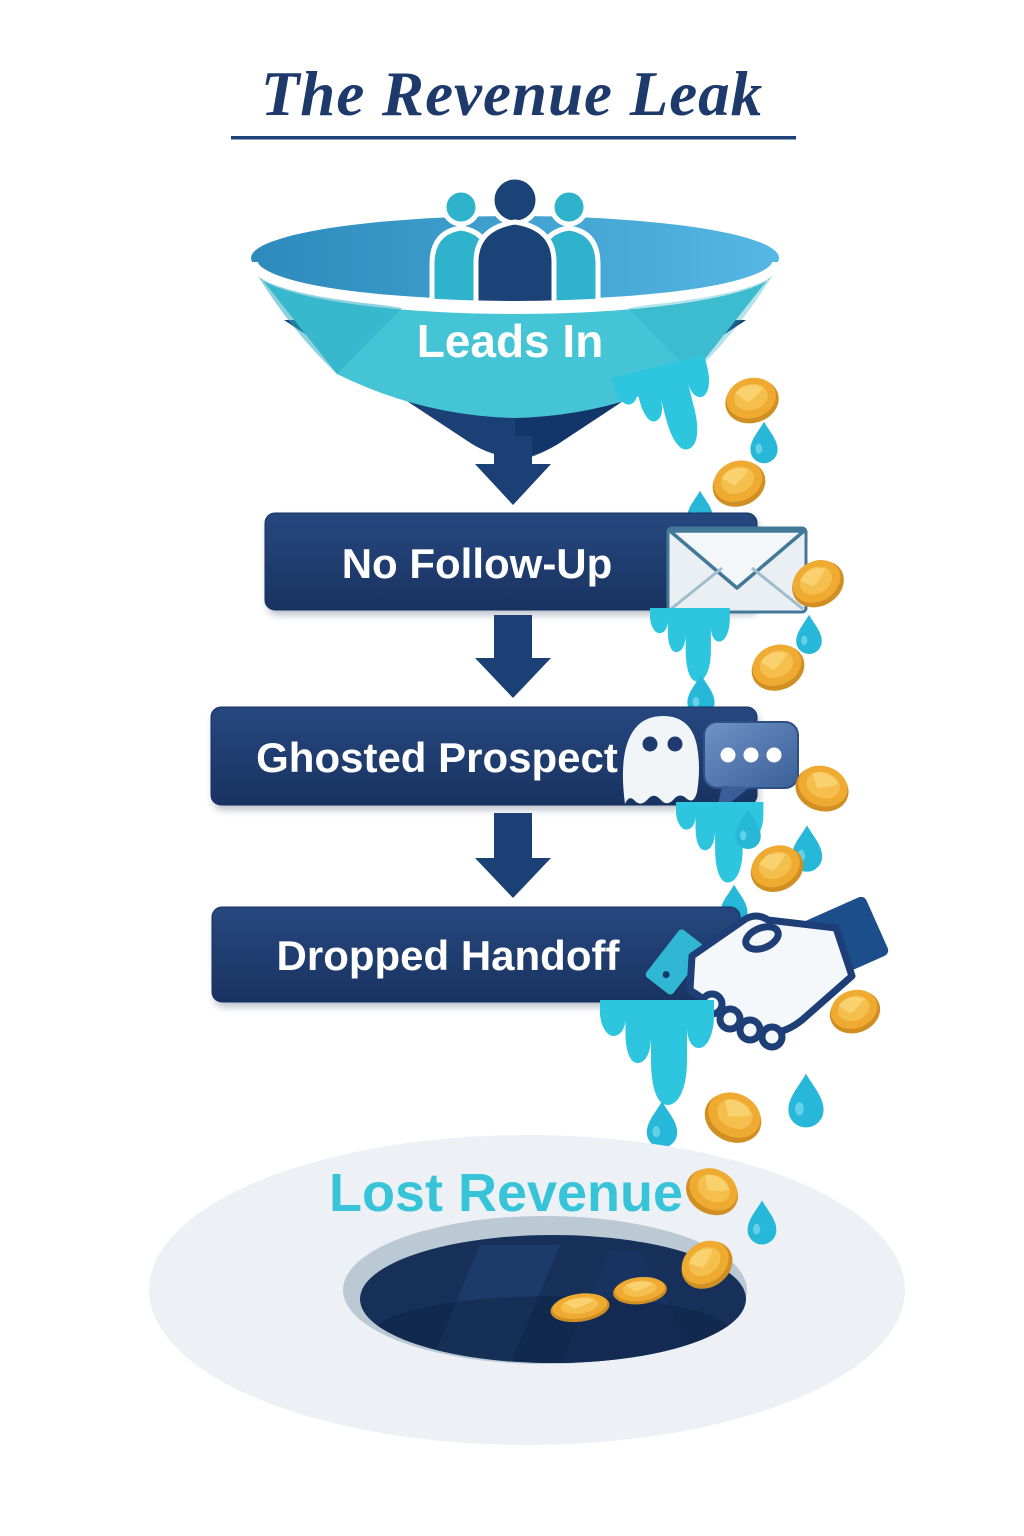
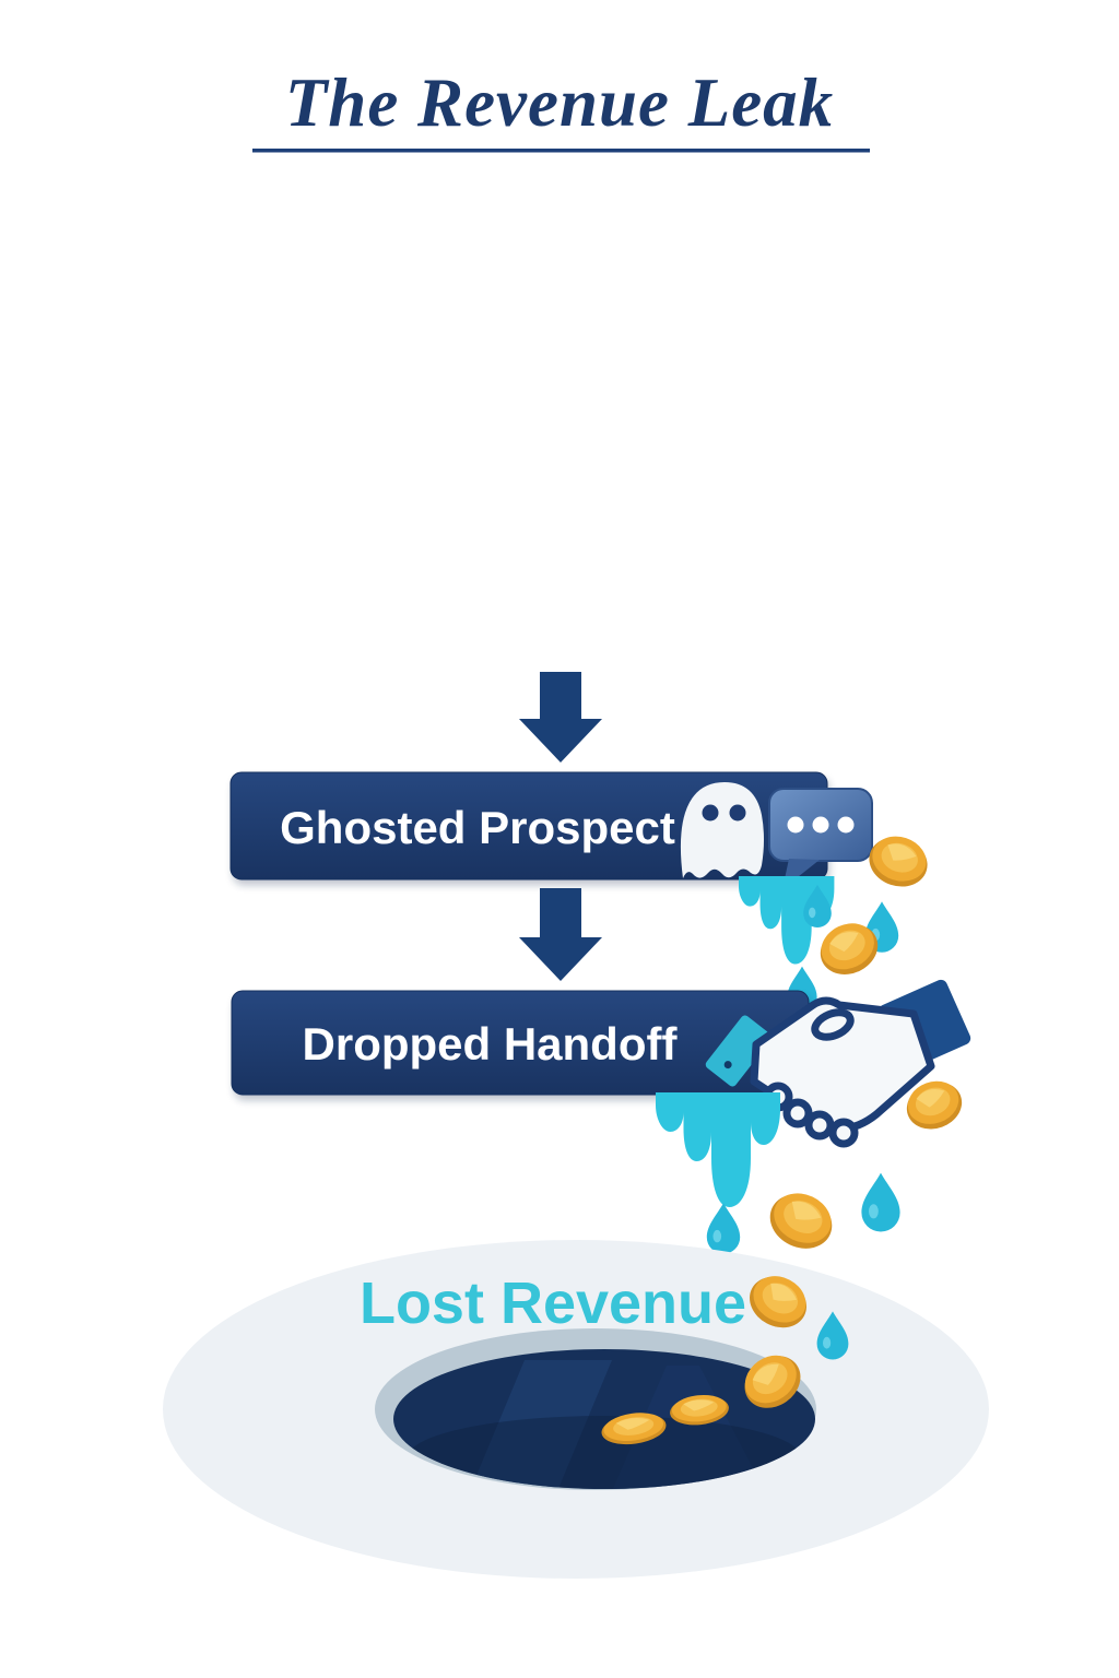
  The Revenue Leak
- Leads In
- No Follow-Up
  Ghosted Prospect
  Dropped Handoff
  Lost Revenue
